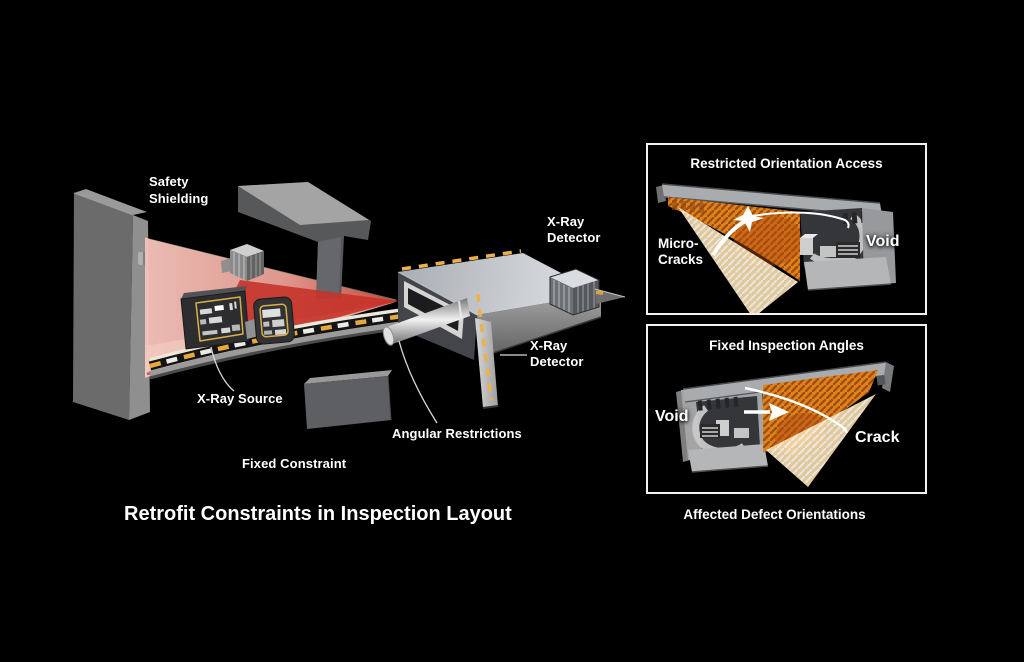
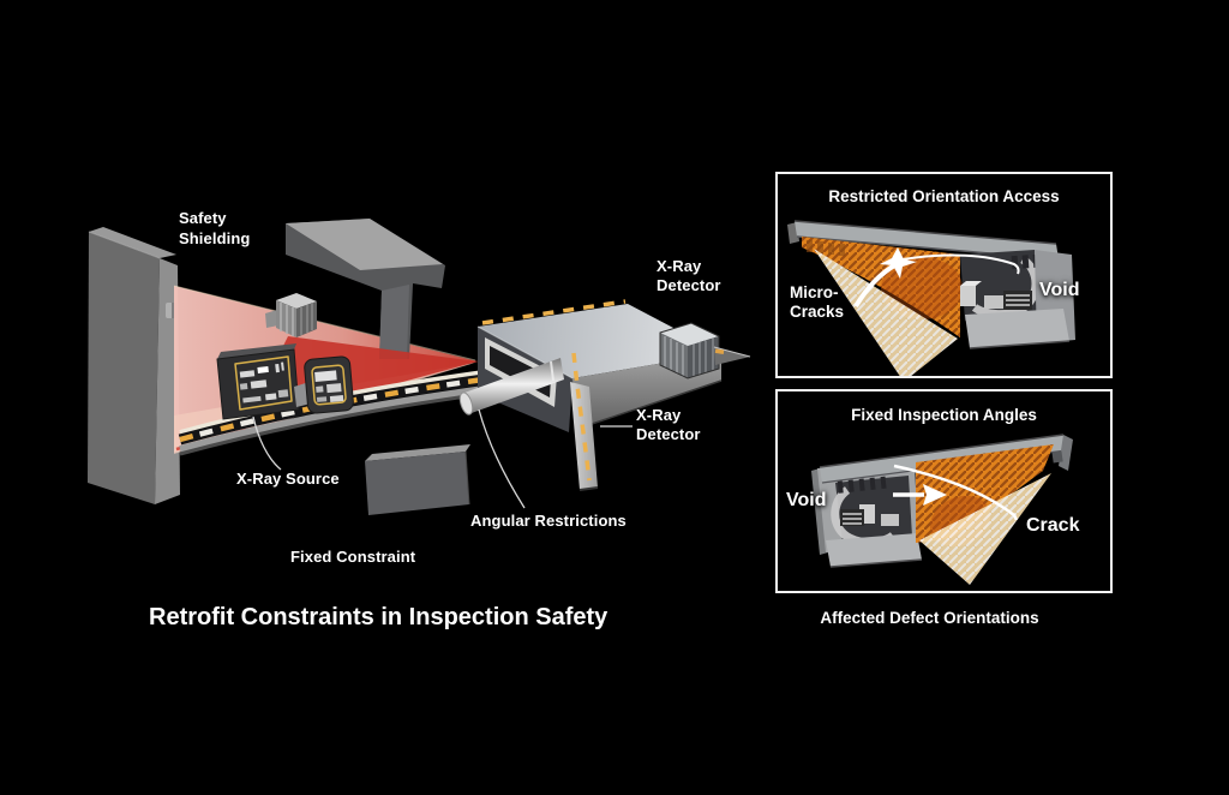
  Safety
  Shielding
  X-Ray
  Detector
  X-Ray
  Detector
  X-Ray Source
  Angular Restrictions
  Fixed Constraint
- Retrofit Constraints in Inspection Layout
+ Retrofit Constraints in Inspection Safety
  Restricted Orientation Access
  Micro-
  Cracks
  Void
  Fixed Inspection Angles
  Void
  Crack
  Affected Defect Orientations
